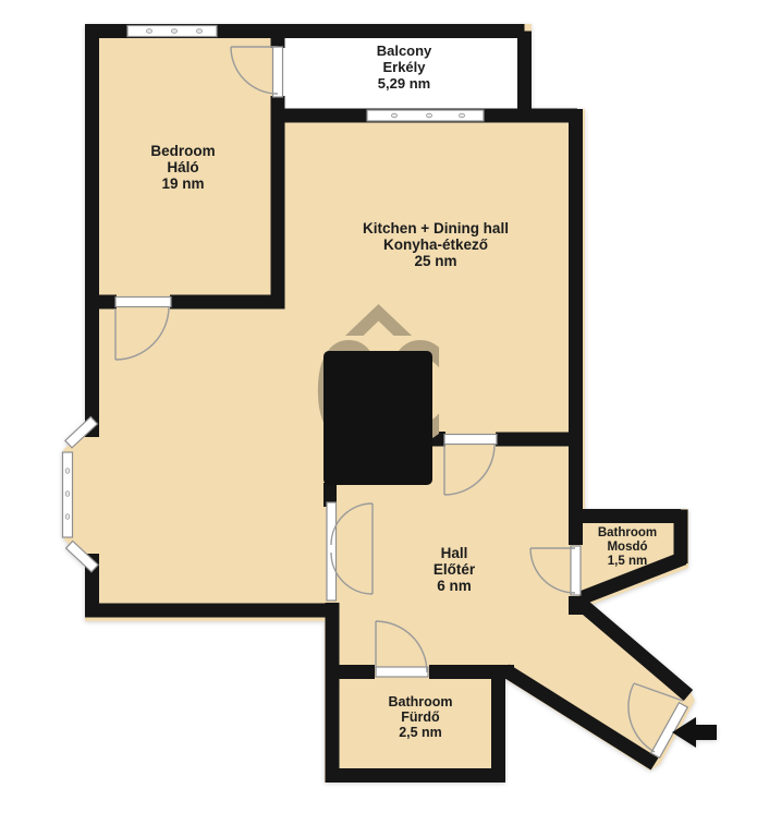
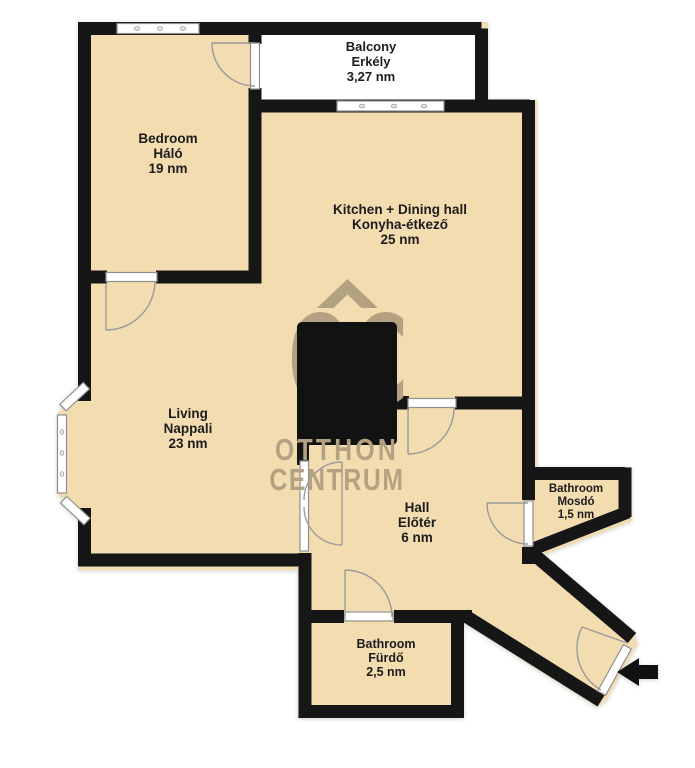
+ OTTHON
+ CENTRUM
  Balcony
  Erkély
- 5,29 nm
+ 3,27 nm
  Bedroom
  Háló
  19 nm
  Kitchen + Dining hall
  Konyha-étkező
  25 nm
+ Living
+ Nappali
+ 23 nm
  Hall
  Előtér
  6 nm
  Bathroom
  Mosdó
  1,5 nm
  Bathroom
  Fürdő
  2,5 nm
